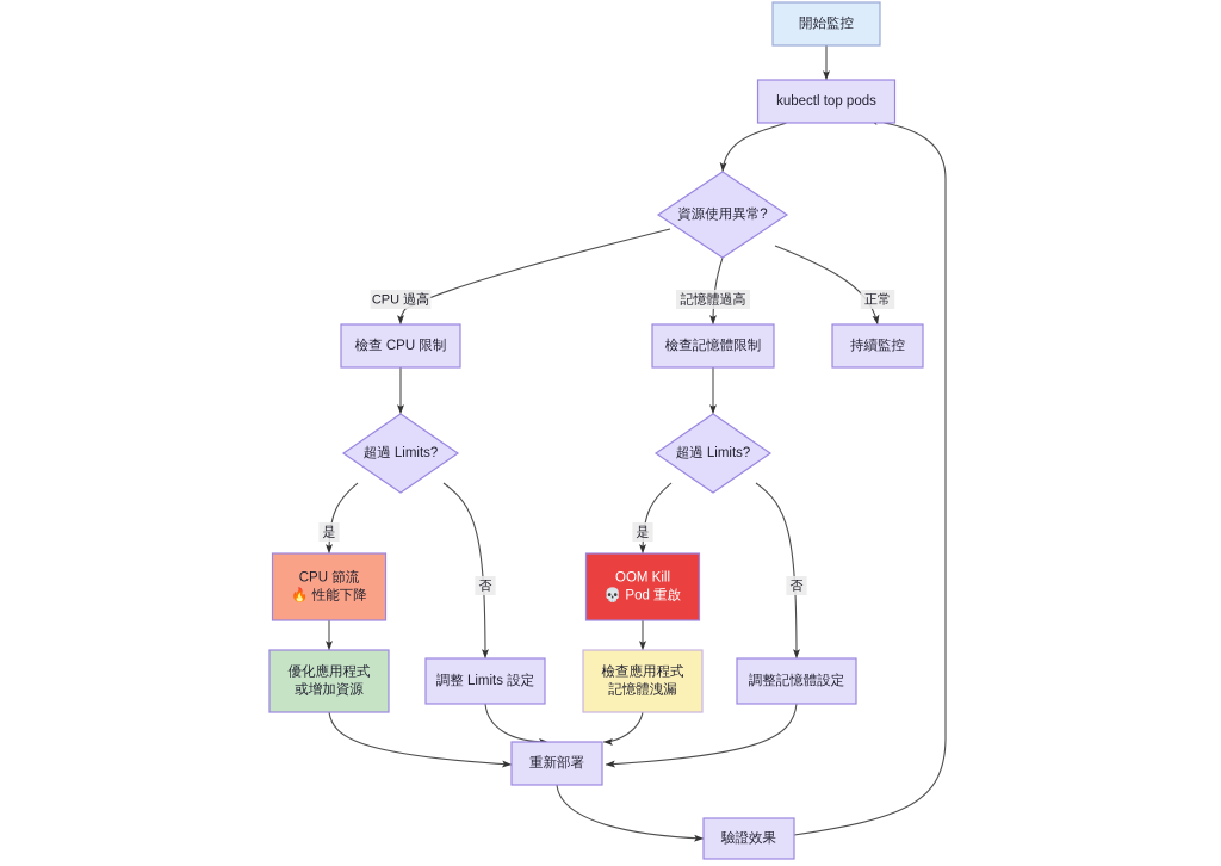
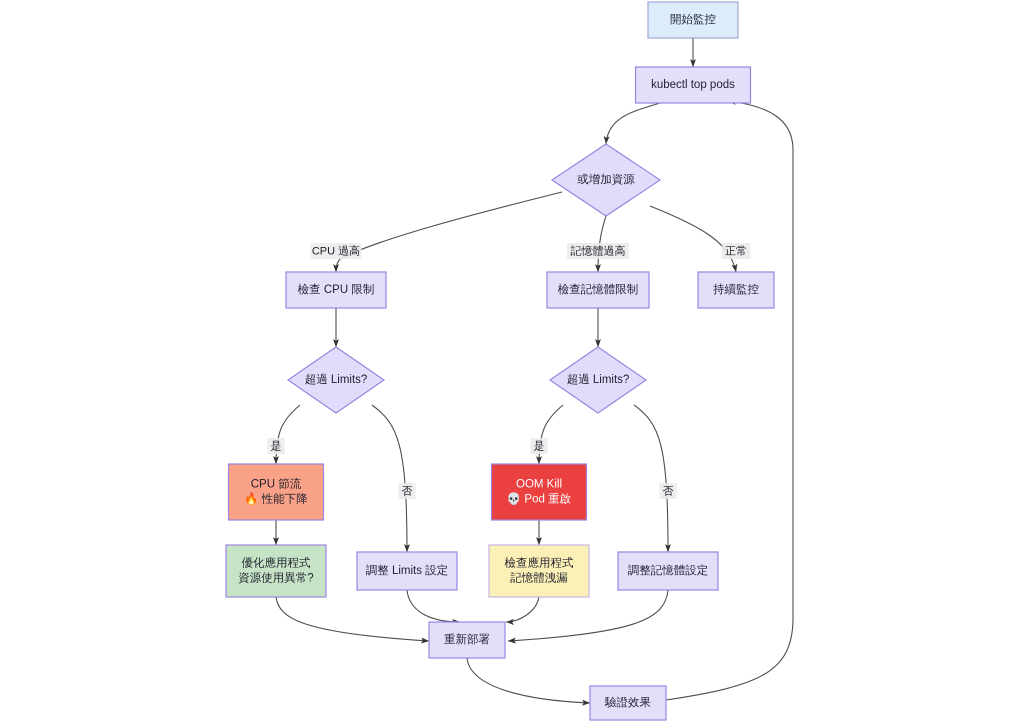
  開始監控
  kubectl top pods
- 資源使用異常?
+ 或增加資源
  檢查 CPU 限制
  檢查記憶體限制
  持續監控
  超過 Limits?
  超過 Limits?
  CPU 節流
  🔥 性能下降
  OOM Kill
  💀 Pod 重啟
  優化應用程式
- 或增加資源
+ 資源使用異常?
  調整 Limits 設定
  檢查應用程式
  記憶體洩漏
  調整記憶體設定
  重新部署
  驗證效果
  CPU 過高
  記憶體過高
  正常
  是
  否
  是
  否
